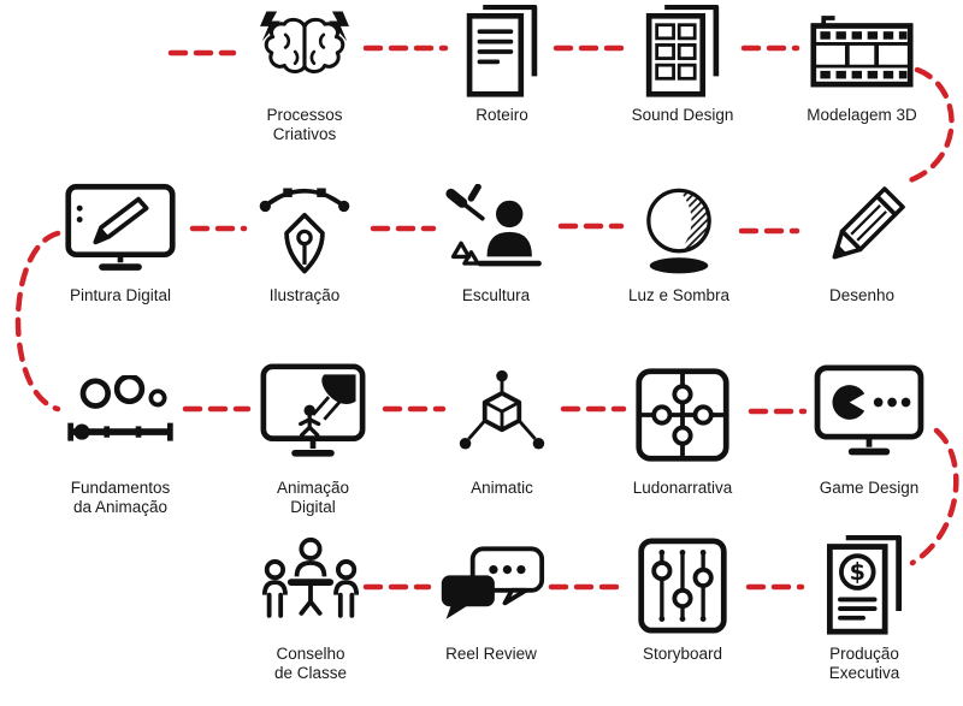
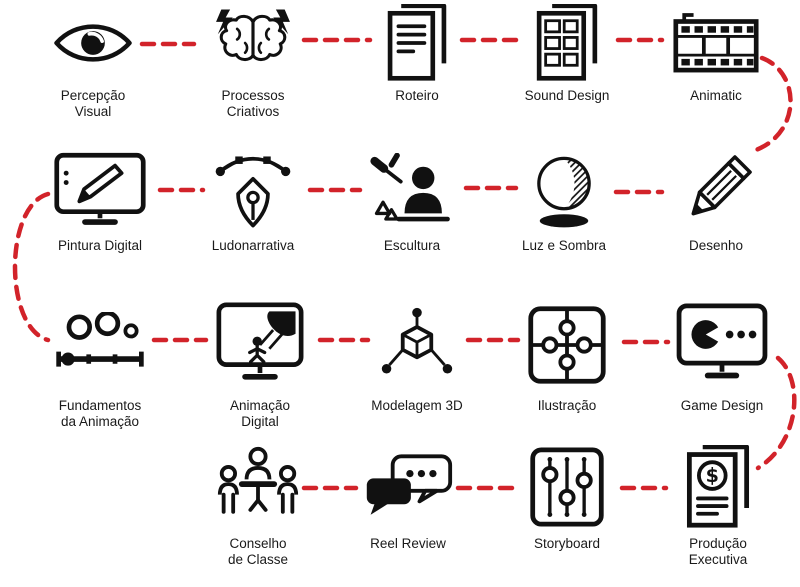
+ Percepção
+ Visual
  Processos
  Criativos
  Roteiro
  Sound Design
- Modelagem 3D
+ Animatic
  Pintura Digital
- Ilustração
+ Ludonarrativa
  Escultura
  Luz e Sombra
  Desenho
  Fundamentos
  da Animação
  Animação
  Digital
- Animatic
+ Modelagem 3D
- Ludonarrativa
+ Ilustração
  Game Design
  Conselho
  de Classe
  Reel Review
  Storyboard
  $
  Produção
  Executiva
